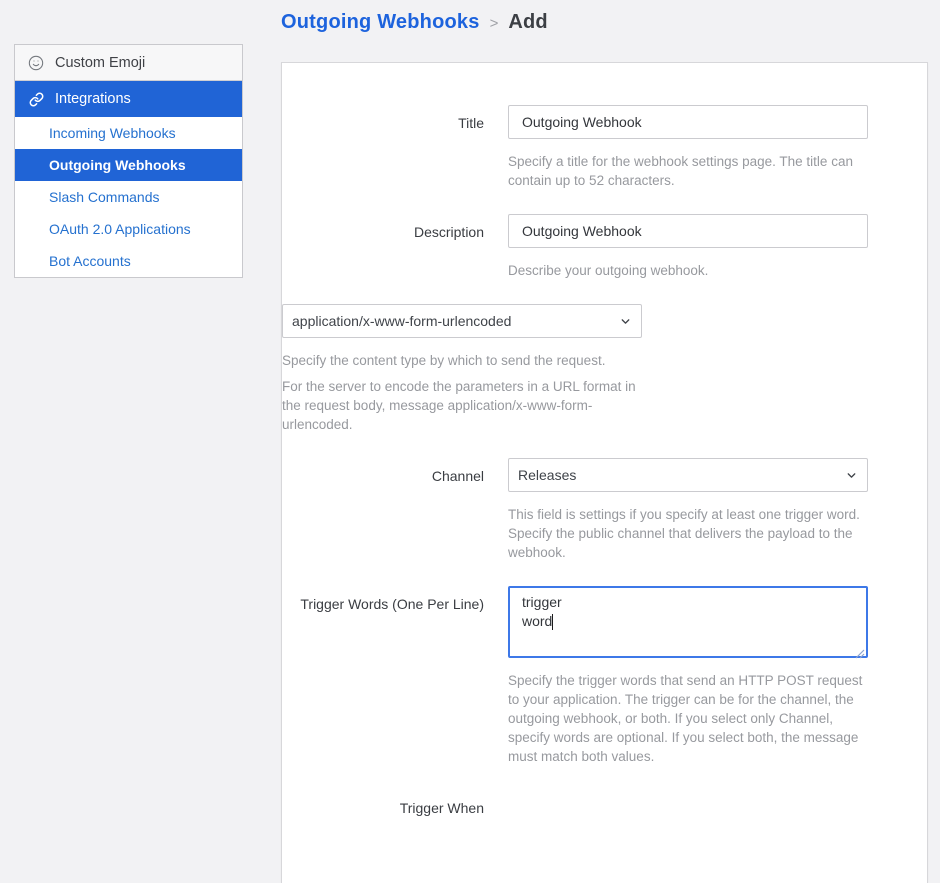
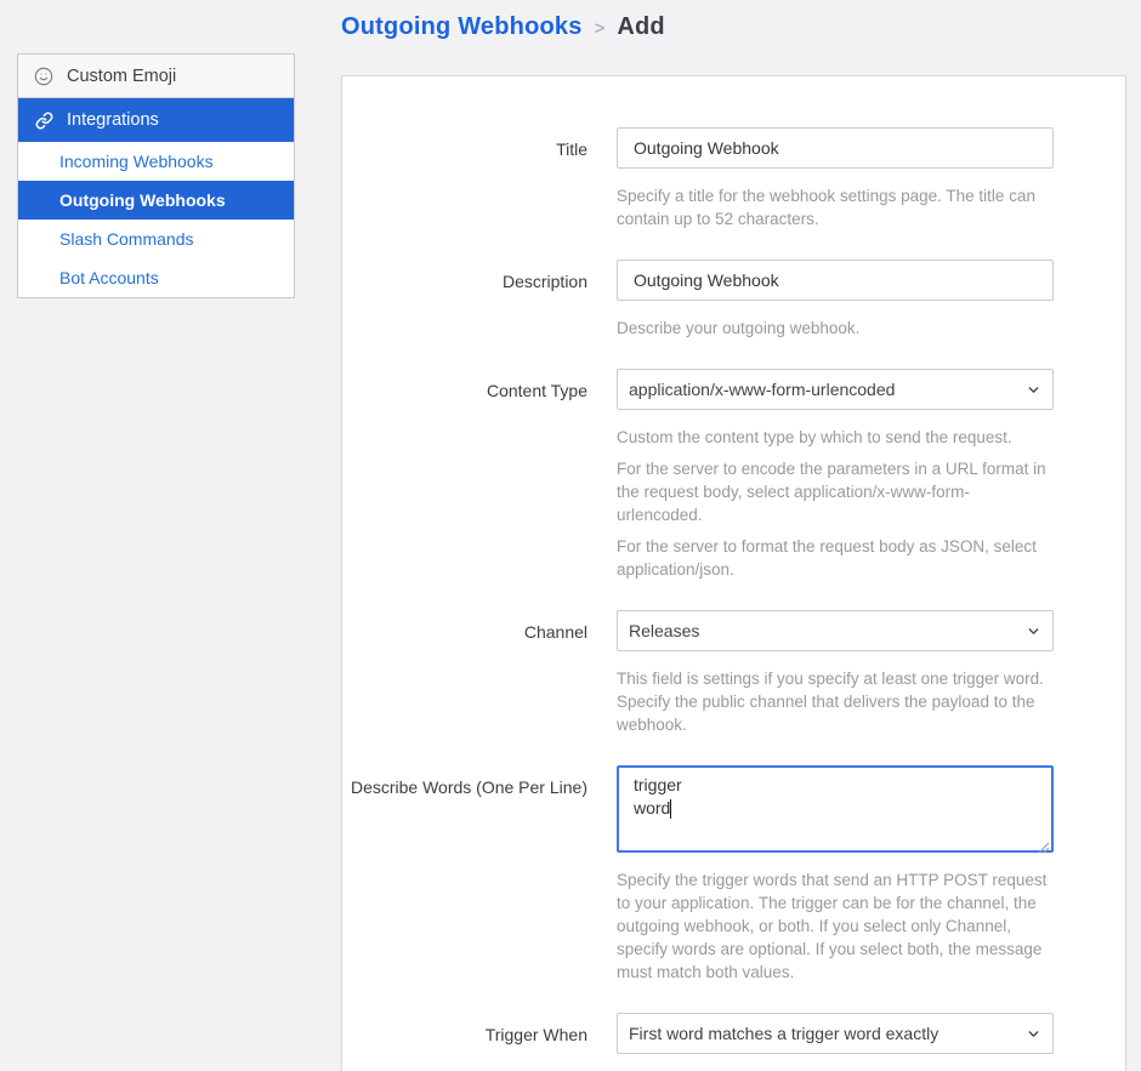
  Outgoing Webhooks
  >
  Add
  Custom Emoji
  Integrations
  Incoming Webhooks
  Outgoing Webhooks
  Slash Commands
- OAuth 2.0 Applications
  Bot Accounts
  Title
  Outgoing Webhook
  Specify a title for the webhook settings page. The title can contain up to 52 characters.
  Description
  Outgoing Webhook
  Describe your outgoing webhook.
+ Content Type
  application/x-www-form-urlencoded
- Specify the content type by which to send the request.
+ Custom the content type by which to send the request.
- For the server to encode the parameters in a URL format in the request body, message application/x-www-form-urlencoded.
+ For the server to encode the parameters in a URL format in the request body, select application/x-www-form-urlencoded.
+ For the server to format the request body as JSON, select application/json.
  Channel
  Releases
  This field is settings if you specify at least one trigger word. Specify the public channel that delivers the payload to the webhook.
- Trigger Words (One Per Line)
+ Describe Words (One Per Line)
  trigger
  word
  Specify the trigger words that send an HTTP POST request to your application. The trigger can be for the channel, the outgoing webhook, or both. If you select only Channel, specify words are optional. If you select both, the message must match both values.
  Trigger When
+ First word matches a trigger word exactly
